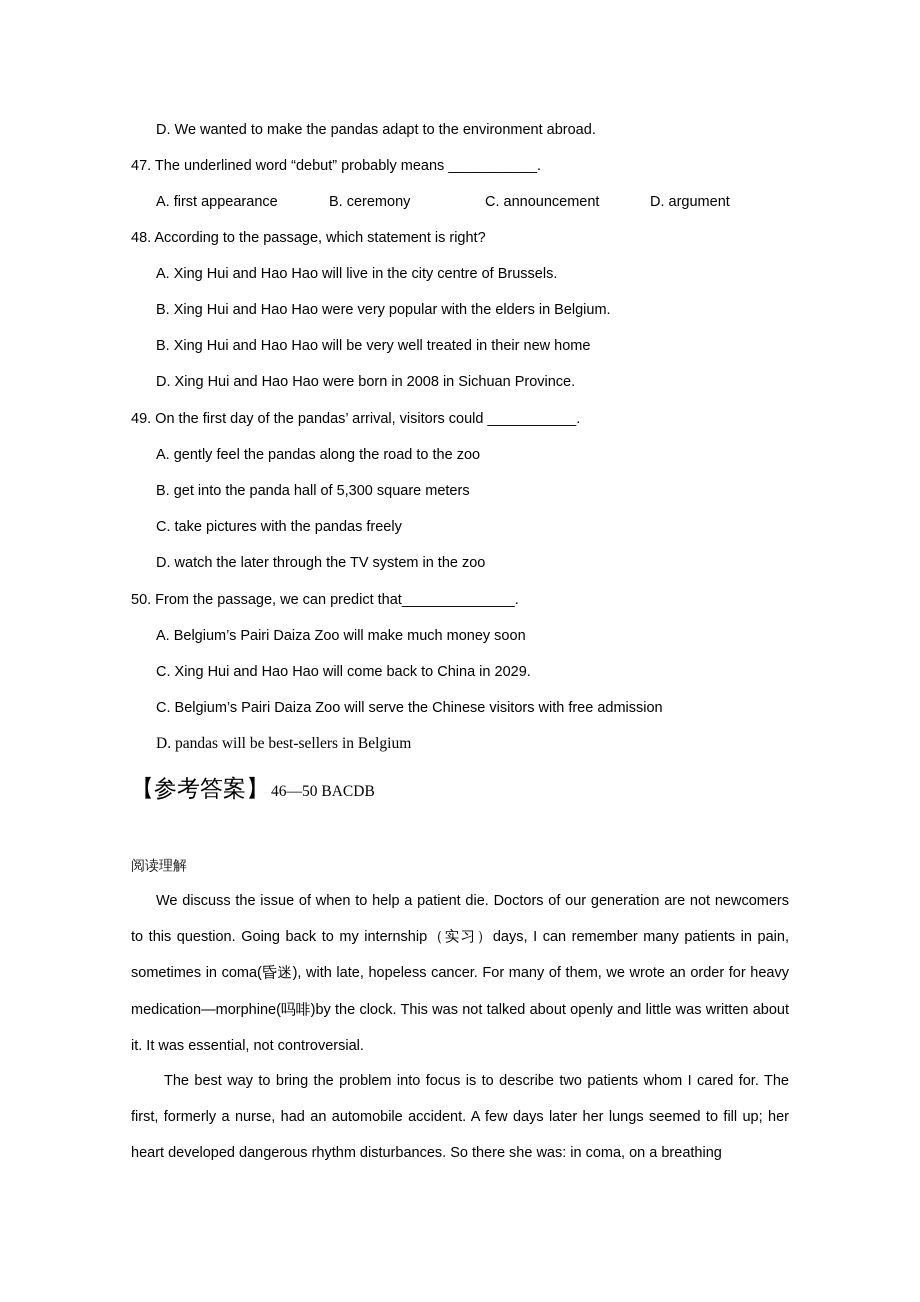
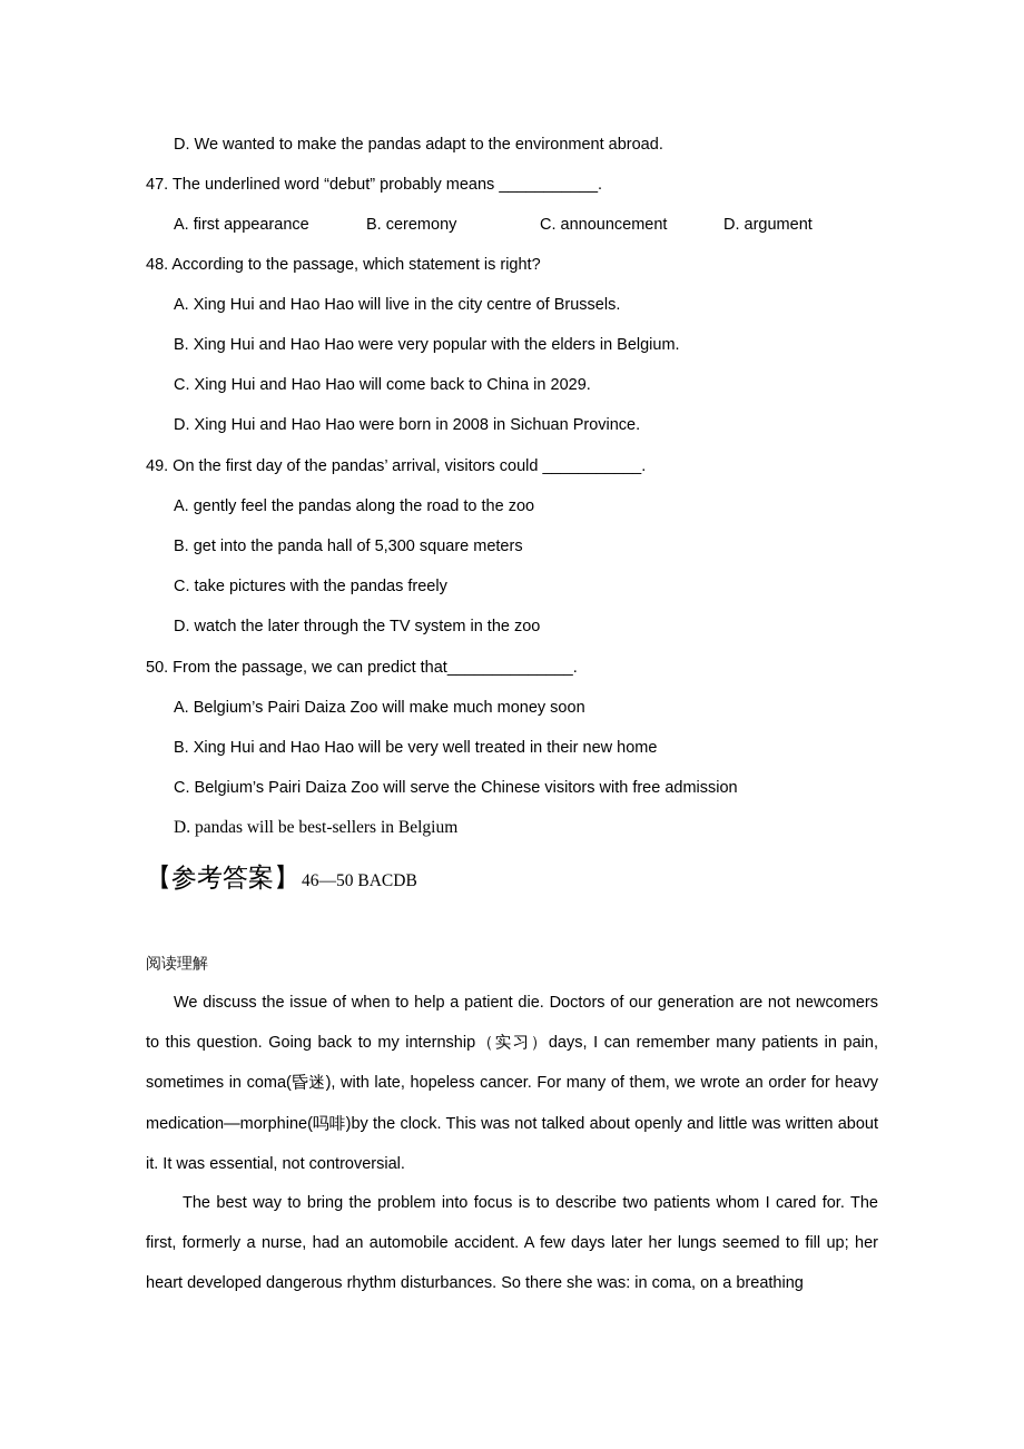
  D. We wanted to make the pandas adapt to the environment abroad.
  47. The underlined word “debut” probably means ___________.
  A. first appearance
  B. ceremony
  C. announcement
  D. argument
  48. According to the passage, which statement is right?
  A. Xing Hui and Hao Hao will live in the city centre of Brussels.
  B. Xing Hui and Hao Hao were very popular with the elders in Belgium.
- B. Xing Hui and Hao Hao will be very well treated in their new home
+ C. Xing Hui and Hao Hao will come back to China in 2029.
  D. Xing Hui and Hao Hao were born in 2008 in Sichuan Province.
  49. On the first day of the pandas’ arrival, visitors could ___________.
  A. gently feel the pandas along the road to the zoo
  B. get into the panda hall of 5,300 square meters
  C. take pictures with the pandas freely
  D. watch the later through the TV system in the zoo
  50. From the passage, we can predict that______________.
  A. Belgium’s Pairi Daiza Zoo will make much money soon
- C. Xing Hui and Hao Hao will come back to China in 2029.
+ B. Xing Hui and Hao Hao will be very well treated in their new home
  C. Belgium’s Pairi Daiza Zoo will serve the Chinese visitors with free admission
  D. pandas will be best-sellers in Belgium
  【参考答案】46—50 BACDB
  阅读理解
  We discuss the issue of when to help a patient die. Doctors of our generation are not newcomers to this question. Going back to my internship（实习）days, I can remember many patients in pain, sometimes in coma(昏迷), with late, hopeless cancer. For many of them, we wrote an order for heavy medication—morphine(吗啡)by the clock. This was not talked about openly and little was written about it. It was essential, not controversial.
  The best way to bring the problem into focus is to describe two patients whom I cared for. The first, formerly a nurse, had an automobile accident. A few days later her lungs seemed to fill up; her heart developed dangerous rhythm disturbances. So there she was: in coma, on a breathing
